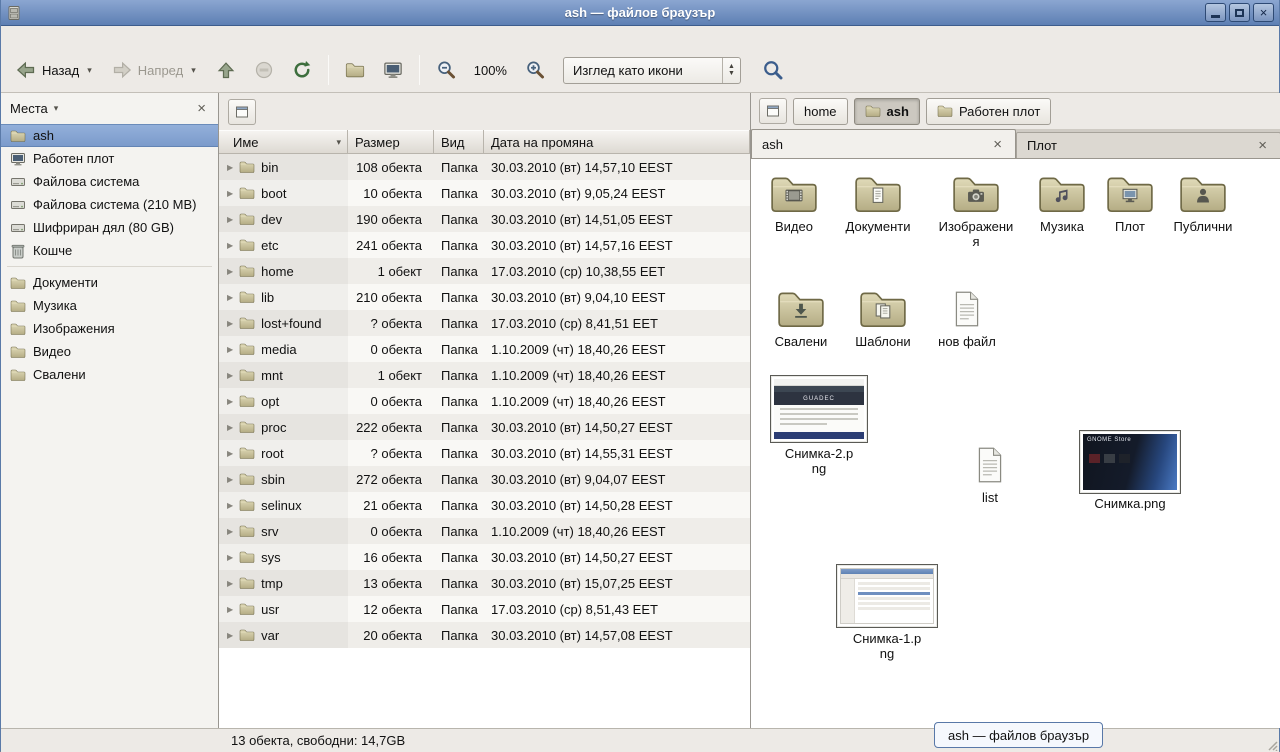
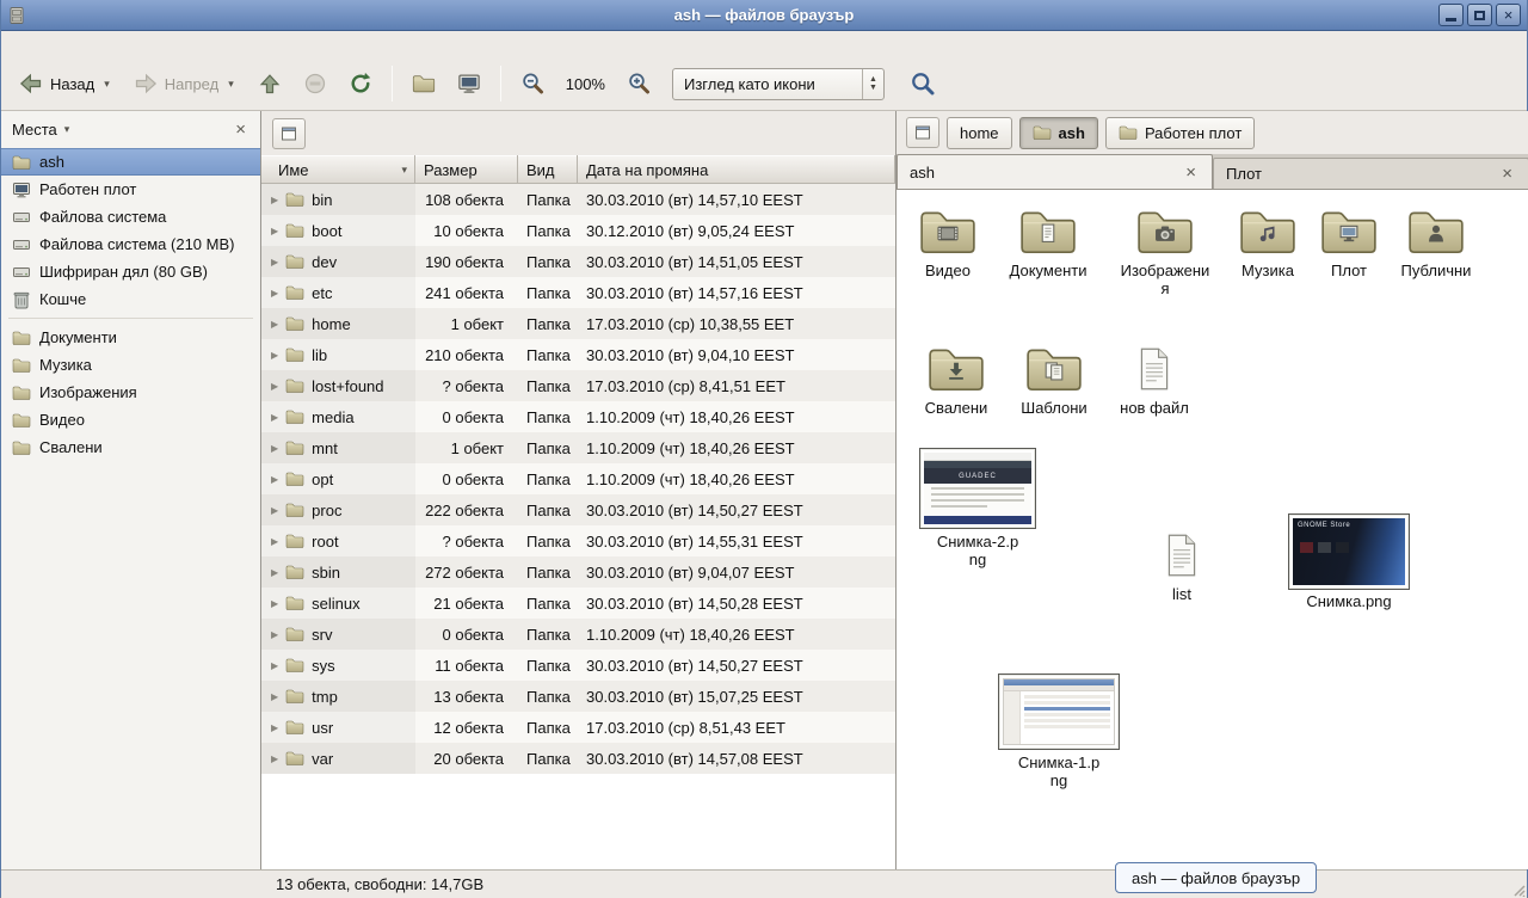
  ash — файлов браузър
  ×
  Назад
  ▾
  Напред
  ▾
  100%
  Изглед като икони
  Места
  ▾
  ×
  ash
  Работен плот
  Файлова система
  Файлова система (210 MB)
  Шифриран дял (80 GB)
  Кошче
  Документи
  Музика
  Изображения
  Видео
  Свалени
  Име
  ▾
  Размер
  Вид
  Дата на промяна
  ▶
  bin
  108 обекта
  Папка
  30.03.2010 (вт) 14,57,10 EEST
  ▶
  boot
  10 обекта
  Папка
- 30.03.2010 (вт) 9,05,24 EEST
+ 30.12.2010 (вт) 9,05,24 EEST
  ▶
  dev
  190 обекта
  Папка
  30.03.2010 (вт) 14,51,05 EEST
  ▶
  etc
  241 обекта
  Папка
  30.03.2010 (вт) 14,57,16 EEST
  ▶
  home
  1 обект
  Папка
  17.03.2010 (ср) 10,38,55 EET
  ▶
  lib
  210 обекта
  Папка
  30.03.2010 (вт) 9,04,10 EEST
  ▶
  lost+found
  ? обекта
  Папка
  17.03.2010 (ср) 8,41,51 EET
  ▶
  media
  0 обекта
  Папка
  1.10.2009 (чт) 18,40,26 EEST
  ▶
  mnt
  1 обект
  Папка
  1.10.2009 (чт) 18,40,26 EEST
  ▶
  opt
  0 обекта
  Папка
  1.10.2009 (чт) 18,40,26 EEST
  ▶
  proc
  222 обекта
  Папка
  30.03.2010 (вт) 14,50,27 EEST
  ▶
  root
  ? обекта
  Папка
  30.03.2010 (вт) 14,55,31 EEST
  ▶
  sbin
  272 обекта
  Папка
  30.03.2010 (вт) 9,04,07 EEST
  ▶
  selinux
  21 обекта
  Папка
  30.03.2010 (вт) 14,50,28 EEST
  ▶
  srv
  0 обекта
  Папка
  1.10.2009 (чт) 18,40,26 EEST
  ▶
  sys
- 16 обекта
+ 11 обекта
  Папка
  30.03.2010 (вт) 14,50,27 EEST
  ▶
  tmp
  13 обекта
  Папка
  30.03.2010 (вт) 15,07,25 EEST
  ▶
  usr
  12 обекта
  Папка
  17.03.2010 (ср) 8,51,43 EET
  ▶
  var
  20 обекта
  Папка
  30.03.2010 (вт) 14,57,08 EEST
  home
  ash
  Работен плот
  ash
  ×
  Плот
  ×
  Видео
  Документи
  Изображения
  Музика
  Плот
  Публични
  Свалени
  Шаблони
  нов файл
  Снимка-2.png
  list
  Снимка.png
  Снимка-1.png
  13 обекта, свободни: 14,7GB
  ash — файлов браузър
